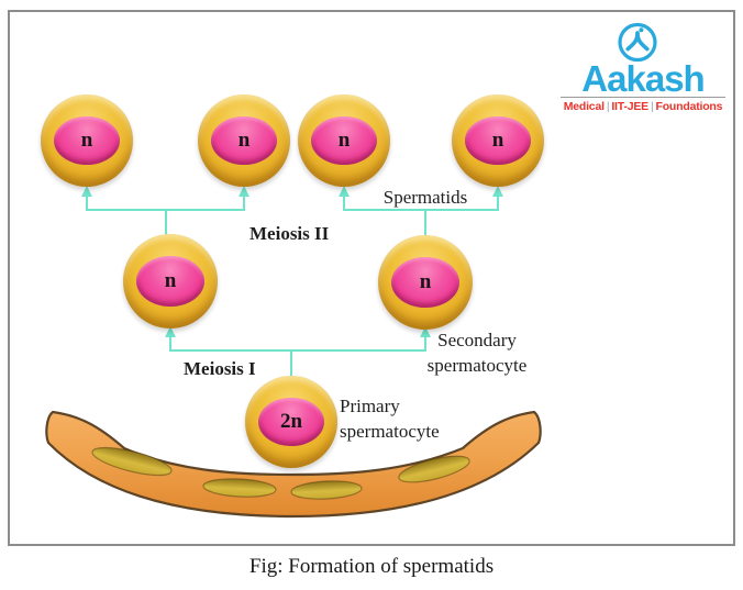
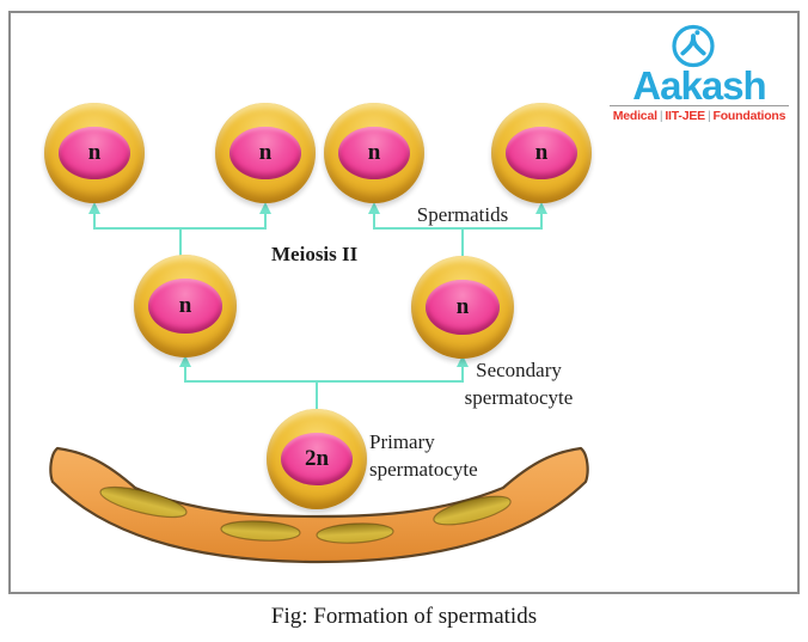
  Aakash
  Medical
  |
  IIT-JEE
  |
  Foundations
  n
  n
  n
  n
  n
  n
  2n
  Spermatids
  Meiosis II
- Meiosis I
  Secondary
  spermatocyte
  Primary
  spermatocyte
  Fig: Formation of spermatids
